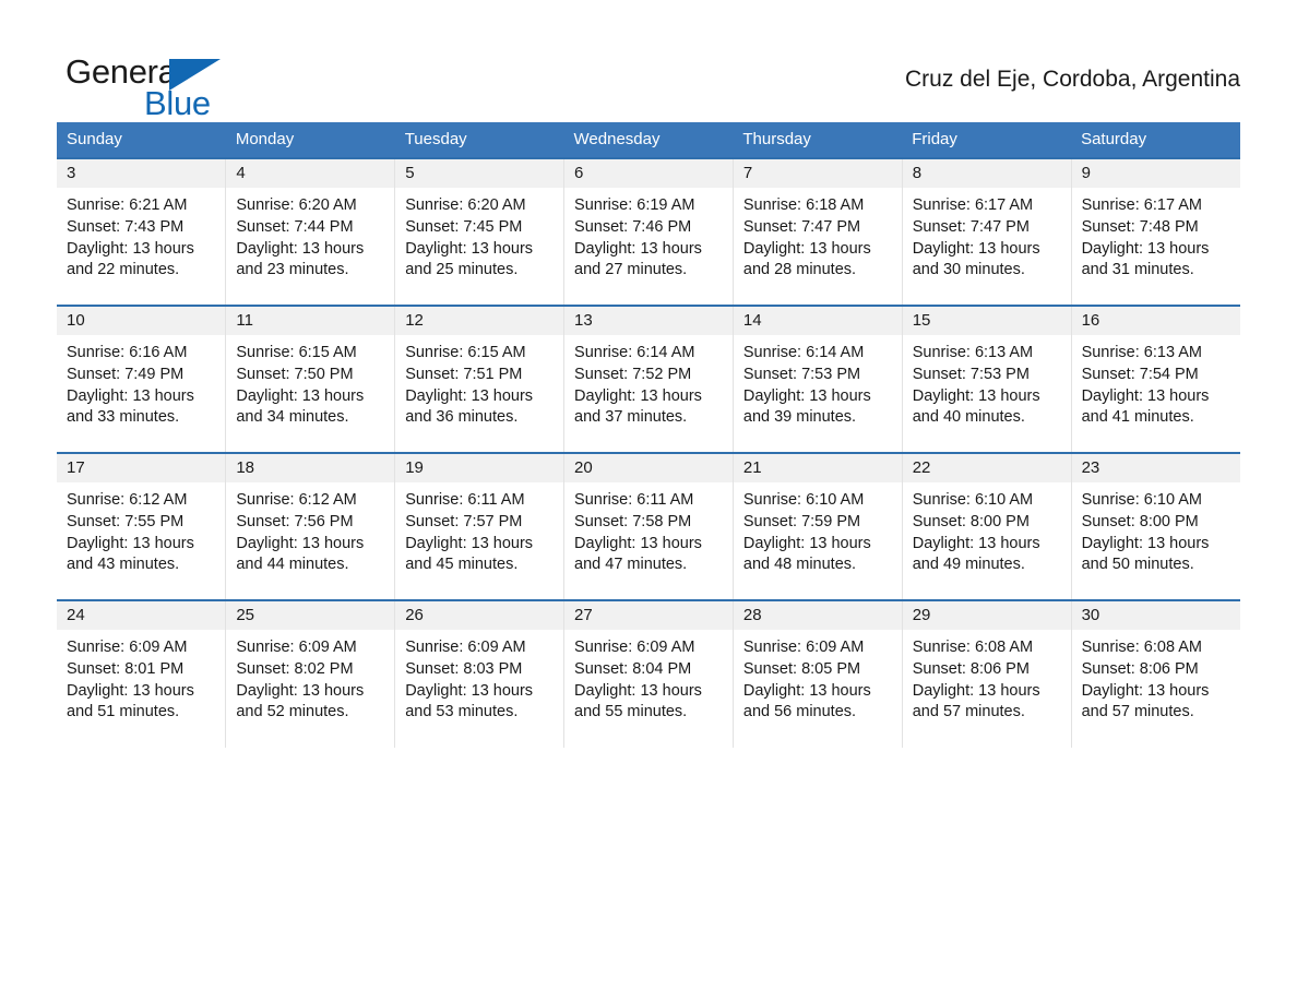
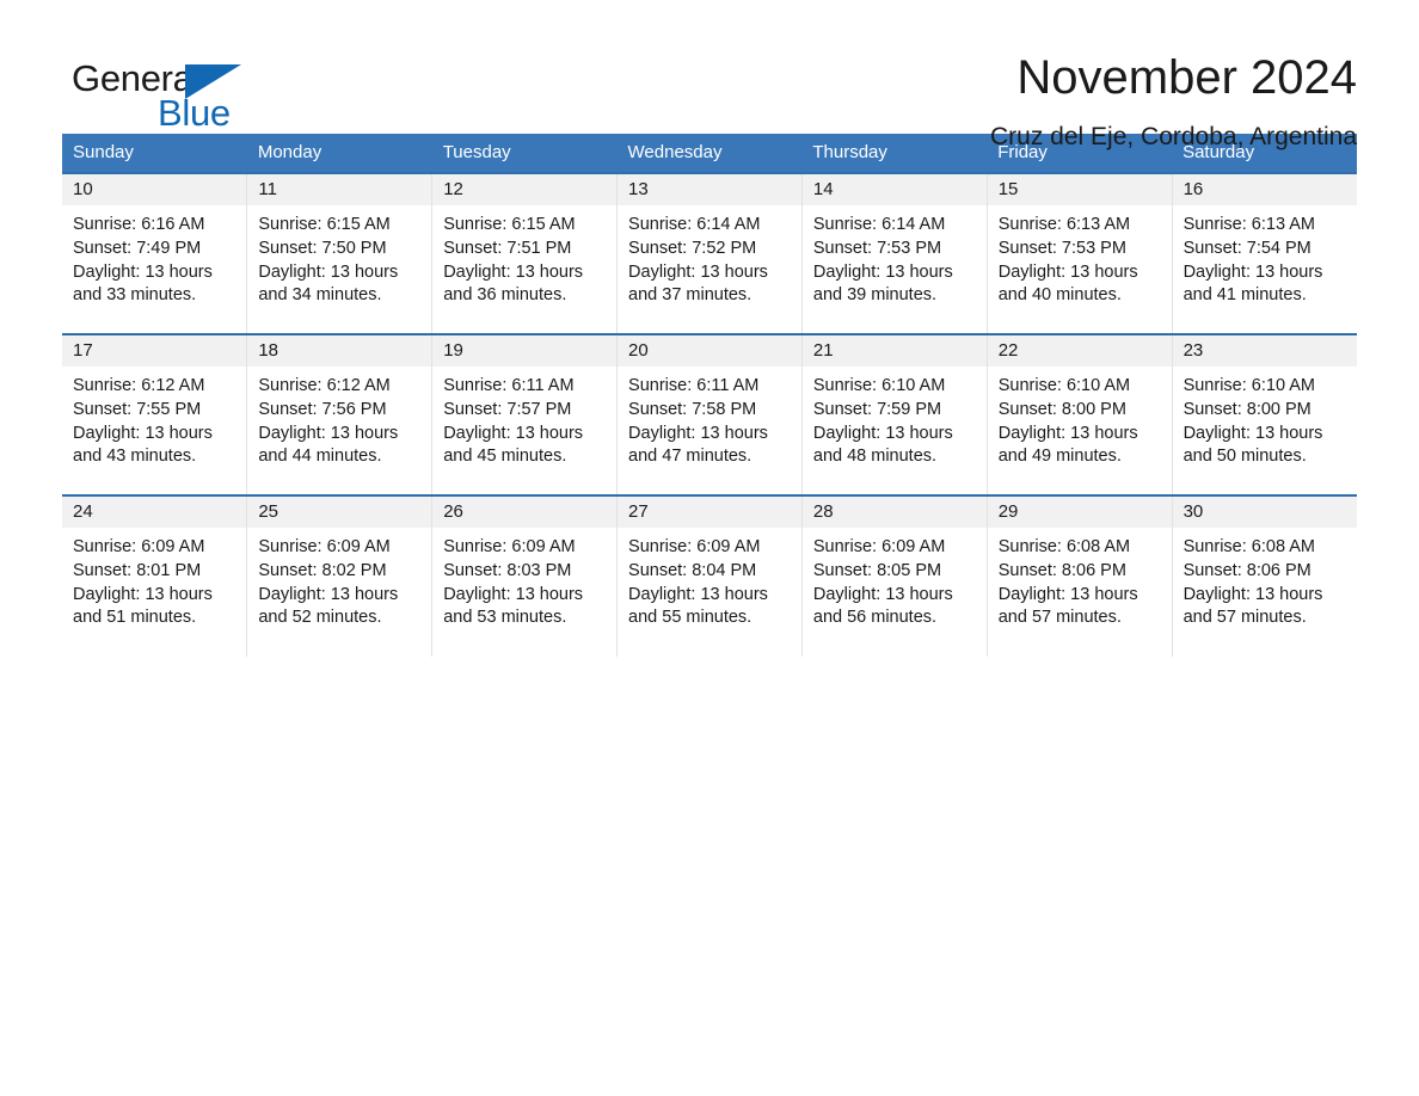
  General
  Blue
+ November 2024
  Cruz del Eje, Cordoba, Argentina
  Sunday	Monday	Tuesday	Wednesday	Thursday	Friday	Saturday
- 3Sunrise: 6:21 AMSunset: 7:43 PMDaylight: 13 hoursand 22 minutes.	4Sunrise: 6:20 AMSunset: 7:44 PMDaylight: 13 hoursand 23 minutes.	5Sunrise: 6:20 AMSunset: 7:45 PMDaylight: 13 hoursand 25 minutes.	6Sunrise: 6:19 AMSunset: 7:46 PMDaylight: 13 hoursand 27 minutes.	7Sunrise: 6:18 AMSunset: 7:47 PMDaylight: 13 hoursand 28 minutes.	8Sunrise: 6:17 AMSunset: 7:47 PMDaylight: 13 hoursand 30 minutes.	9Sunrise: 6:17 AMSunset: 7:48 PMDaylight: 13 hoursand 31 minutes.
  10Sunrise: 6:16 AMSunset: 7:49 PMDaylight: 13 hoursand 33 minutes.	11Sunrise: 6:15 AMSunset: 7:50 PMDaylight: 13 hoursand 34 minutes.	12Sunrise: 6:15 AMSunset: 7:51 PMDaylight: 13 hoursand 36 minutes.	13Sunrise: 6:14 AMSunset: 7:52 PMDaylight: 13 hoursand 37 minutes.	14Sunrise: 6:14 AMSunset: 7:53 PMDaylight: 13 hoursand 39 minutes.	15Sunrise: 6:13 AMSunset: 7:53 PMDaylight: 13 hoursand 40 minutes.	16Sunrise: 6:13 AMSunset: 7:54 PMDaylight: 13 hoursand 41 minutes.
  17Sunrise: 6:12 AMSunset: 7:55 PMDaylight: 13 hoursand 43 minutes.	18Sunrise: 6:12 AMSunset: 7:56 PMDaylight: 13 hoursand 44 minutes.	19Sunrise: 6:11 AMSunset: 7:57 PMDaylight: 13 hoursand 45 minutes.	20Sunrise: 6:11 AMSunset: 7:58 PMDaylight: 13 hoursand 47 minutes.	21Sunrise: 6:10 AMSunset: 7:59 PMDaylight: 13 hoursand 48 minutes.	22Sunrise: 6:10 AMSunset: 8:00 PMDaylight: 13 hoursand 49 minutes.	23Sunrise: 6:10 AMSunset: 8:00 PMDaylight: 13 hoursand 50 minutes.
  24Sunrise: 6:09 AMSunset: 8:01 PMDaylight: 13 hoursand 51 minutes.	25Sunrise: 6:09 AMSunset: 8:02 PMDaylight: 13 hoursand 52 minutes.	26Sunrise: 6:09 AMSunset: 8:03 PMDaylight: 13 hoursand 53 minutes.	27Sunrise: 6:09 AMSunset: 8:04 PMDaylight: 13 hoursand 55 minutes.	28Sunrise: 6:09 AMSunset: 8:05 PMDaylight: 13 hoursand 56 minutes.	29Sunrise: 6:08 AMSunset: 8:06 PMDaylight: 13 hoursand 57 minutes.	30Sunrise: 6:08 AMSunset: 8:06 PMDaylight: 13 hoursand 57 minutes.
